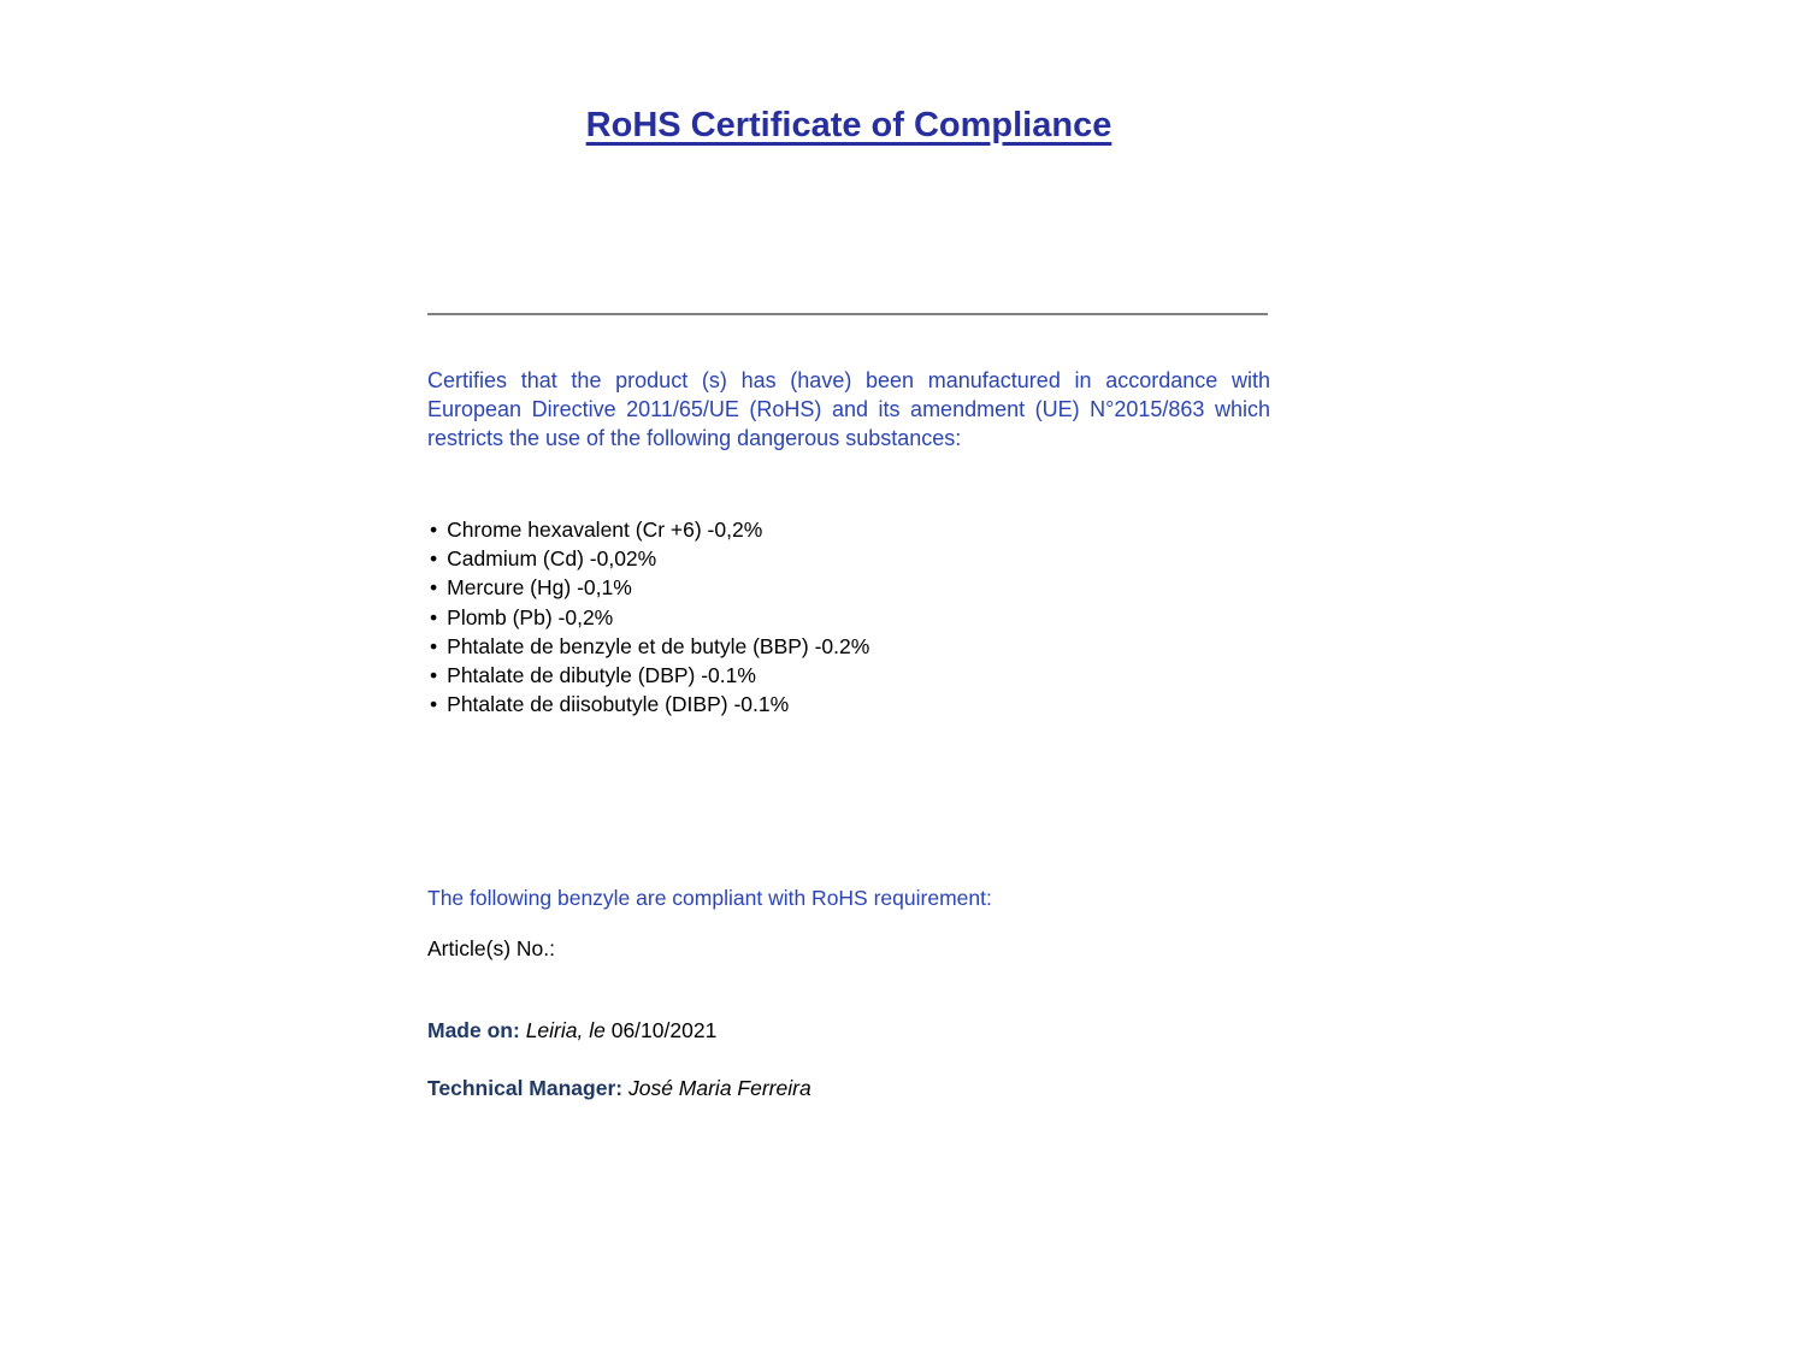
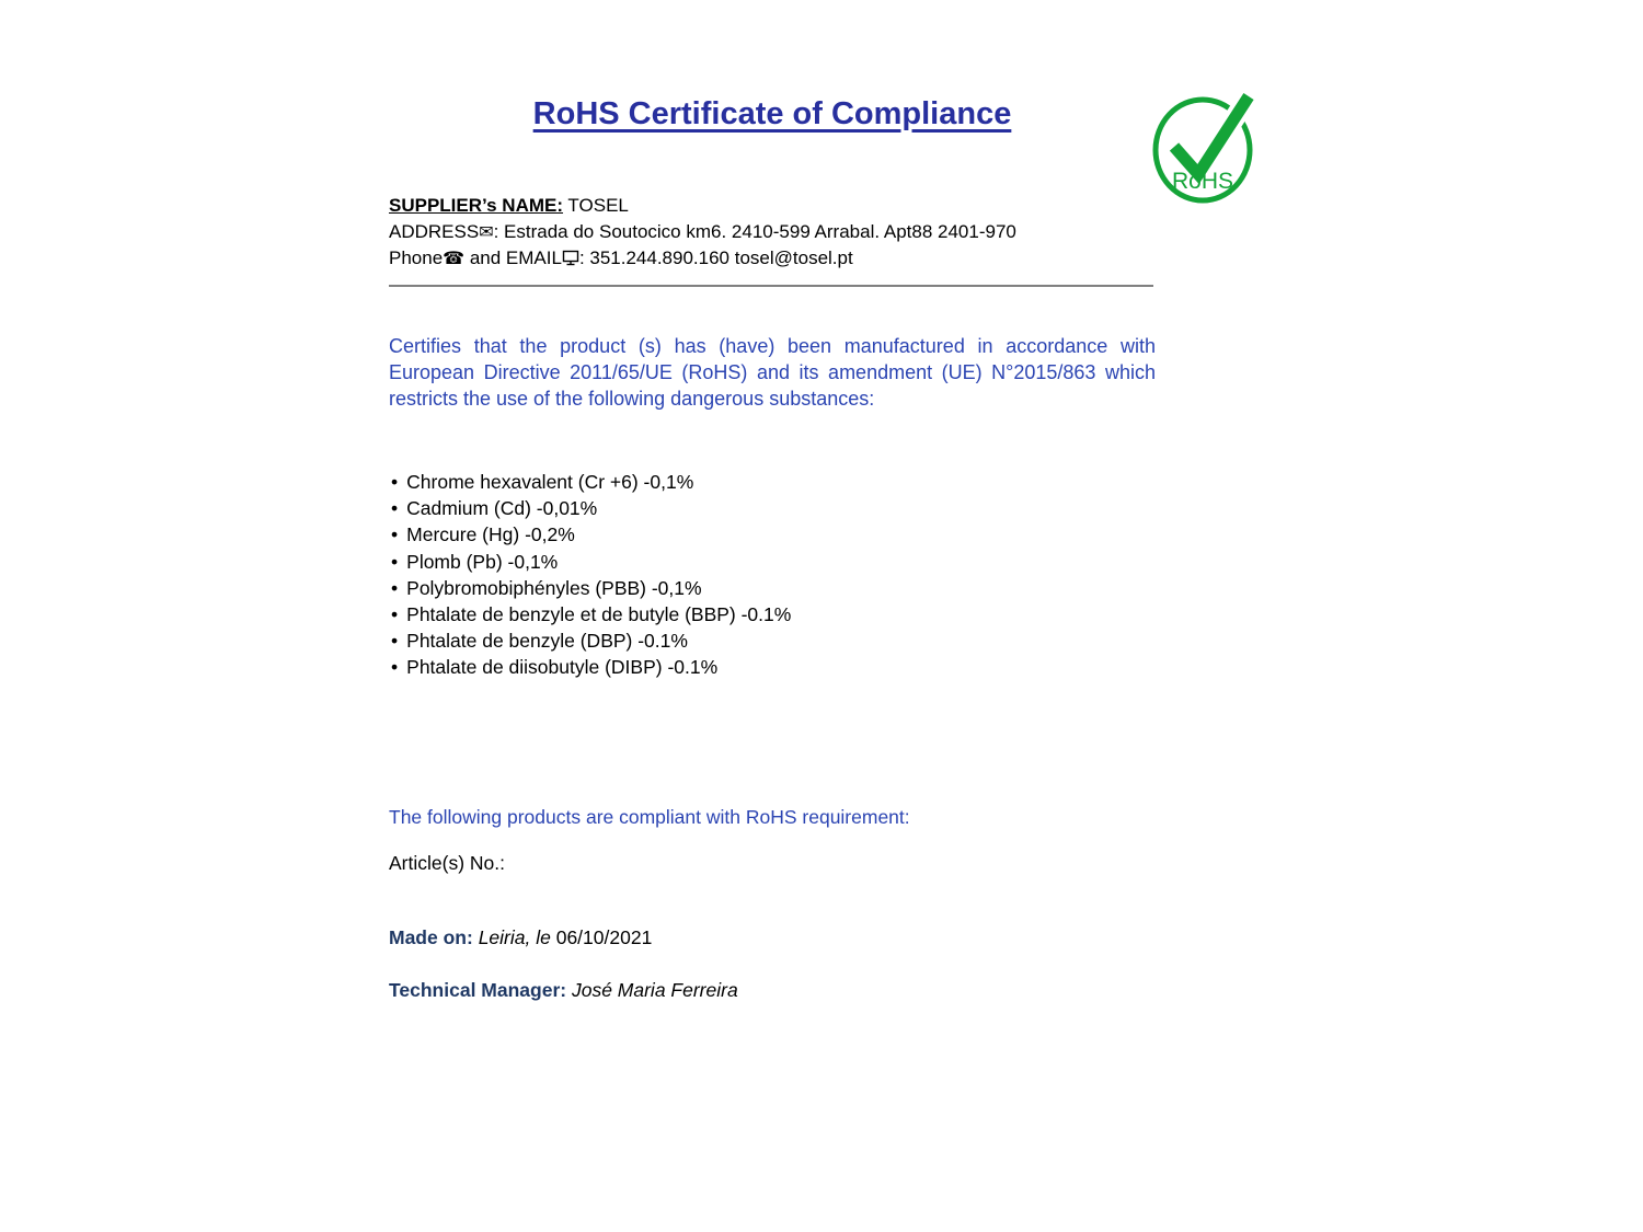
  RoHS Certificate of Compliance
+ RoHS
+ SUPPLIER’s NAME: TOSEL
+ ADDRESS✉: Estrada do Soutocico km6. 2410-599 Arrabal. Apt88 2401-970
+ Phone☎ and EMAIL : 351.244.890.160 tosel@tosel.pt
  Certifies that the product (s) has (have) been manufactured in accordance with European Directive 2011/65/UE (RoHS) and its amendment (UE) N°2015/863 which restricts the use of the following dangerous substances:
- Chrome hexavalent (Cr +6) -0,2%
+ Chrome hexavalent (Cr +6) -0,1%
- Cadmium (Cd) -0,02%
+ Cadmium (Cd) -0,01%
- Mercure (Hg) -0,1%
+ Mercure (Hg) -0,2%
- Plomb (Pb) -0,2%
+ Plomb (Pb) -0,1%
+ Polybromobiphényles (PBB) -0,1%
- Phtalate de benzyle et de butyle (BBP) -0.2%
+ Phtalate de benzyle et de butyle (BBP) -0.1%
- Phtalate de dibutyle (DBP) -0.1%
+ Phtalate de benzyle (DBP) -0.1%
  Phtalate de diisobutyle (DIBP) -0.1%
- The following benzyle are compliant with RoHS requirement:
+ The following products are compliant with RoHS requirement:
  Article(s) No.:
  Made on: Leiria, le 06/10/2021
  Technical Manager: José Maria Ferreira
